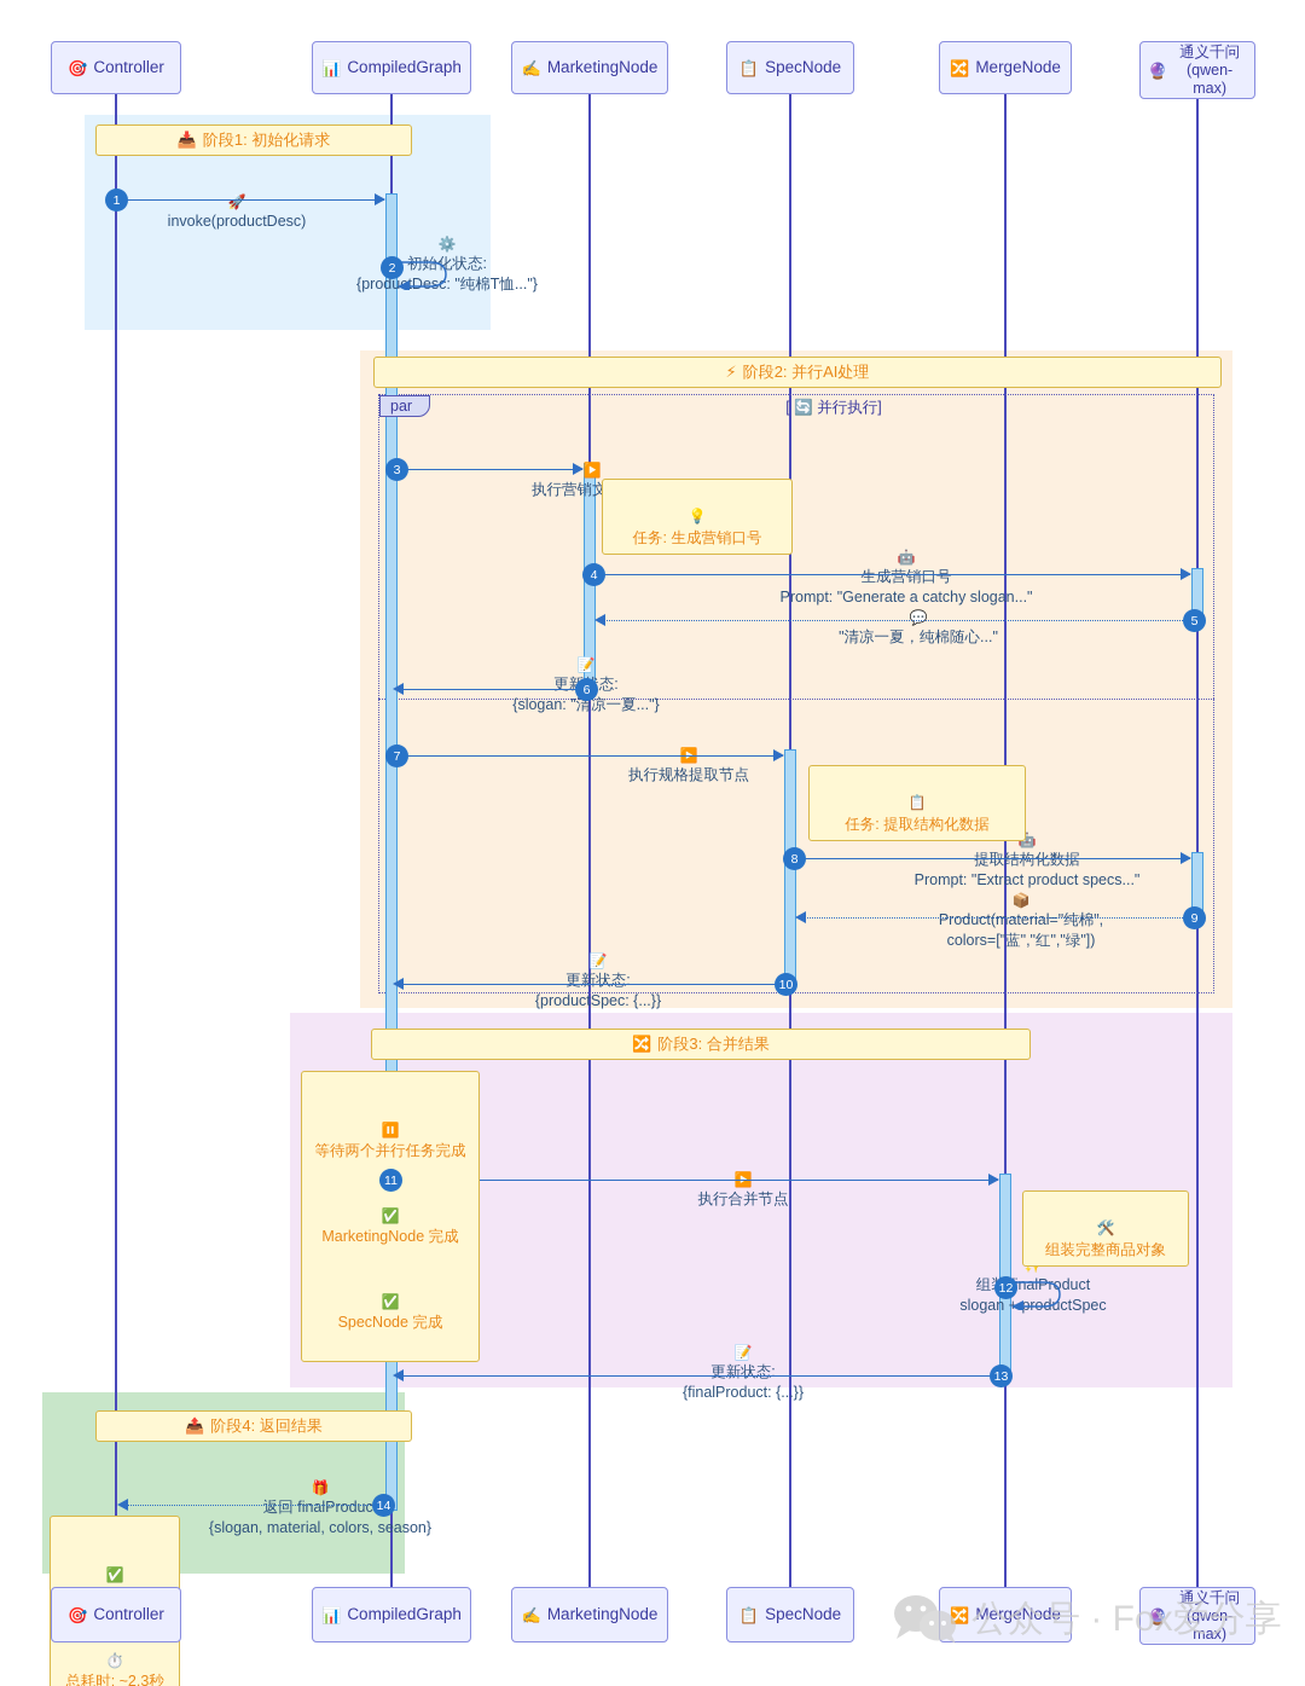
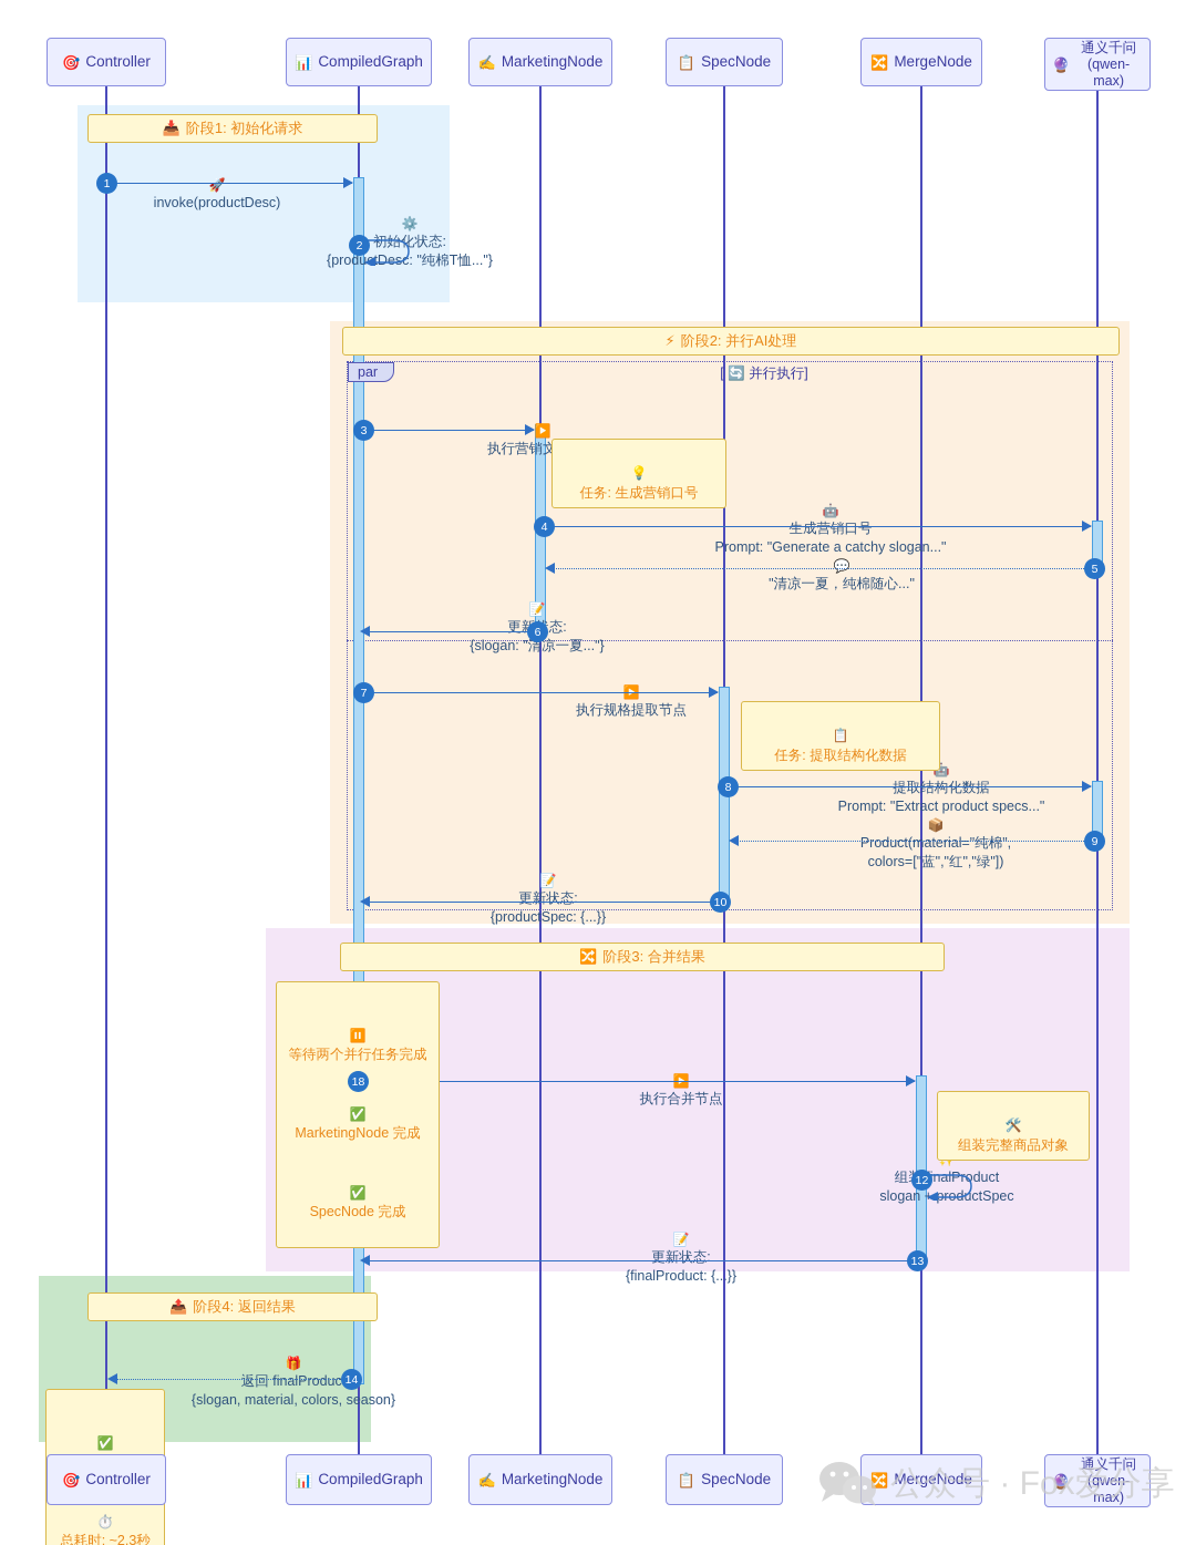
  par
  [ 🔄 并行执行]
  🎯
  Controller
  📊
  CompiledGraph
  ✍️
  MarketingNode
  📋
  SpecNode
  🔀
  MergeNode
  🔮
  通义千问
  (qwen-max)
  📥
  阶段1: 初始化请求
  ⚡
  阶段2: 并行AI处理
  🔀
  阶段3: 合并结果
  📤
  阶段4: 返回结果
  🚀 invoke(productDesc)
  1
  ⚙️ 初始化状态:
  {produtDes: "纯棉T恤..."}
  2
  ▶️ 执行营销文
  3
  💡 任务: 生成营销口号
  🤖 生成营销口号
  Prompt: "Generate a catchy slogan..."
  4
  💬 "清凉一夏，纯棉随心..."
  5
  {slogan: "清凉一夏..."}
  6
  ▶️ 执行规格提取节点
  7
  📋 任务: 提取结构化数据
  🤖 提取结构化数据
  Prompt: "Extract product specs..."
  8
  📦 Product(material="纯棉",
  colors=["蓝","红","绿"])
  9
  📝 更新状态:
  {productSpec: {...}}
  10
  ⏸️ 等待两个并行任务完成
  ✅ MarketingNode 完成
  ✅ SpecNode 完成
  ▶️ 执行合并节点
- 11
+ 18
  🛠️ 组装完整商品对象
  组nalProduct
  slogan + productSpec
  12
  📝 更新状态:
  {finalProduct: {...}}
  13
  🎁 返回 finalProduc
  {slogan, material, colors, season}
  14
  ⏱️ 总耗时: ~2.3秒
  🎯
  Controller
  📊
  CompiledGraph
  ✍️
  MarketingNode
  📋
  SpecNode
  🔀
  MergeNode
  🔮
  通义千问
  (qwen-max)
  公众号 · Fox爱分享
